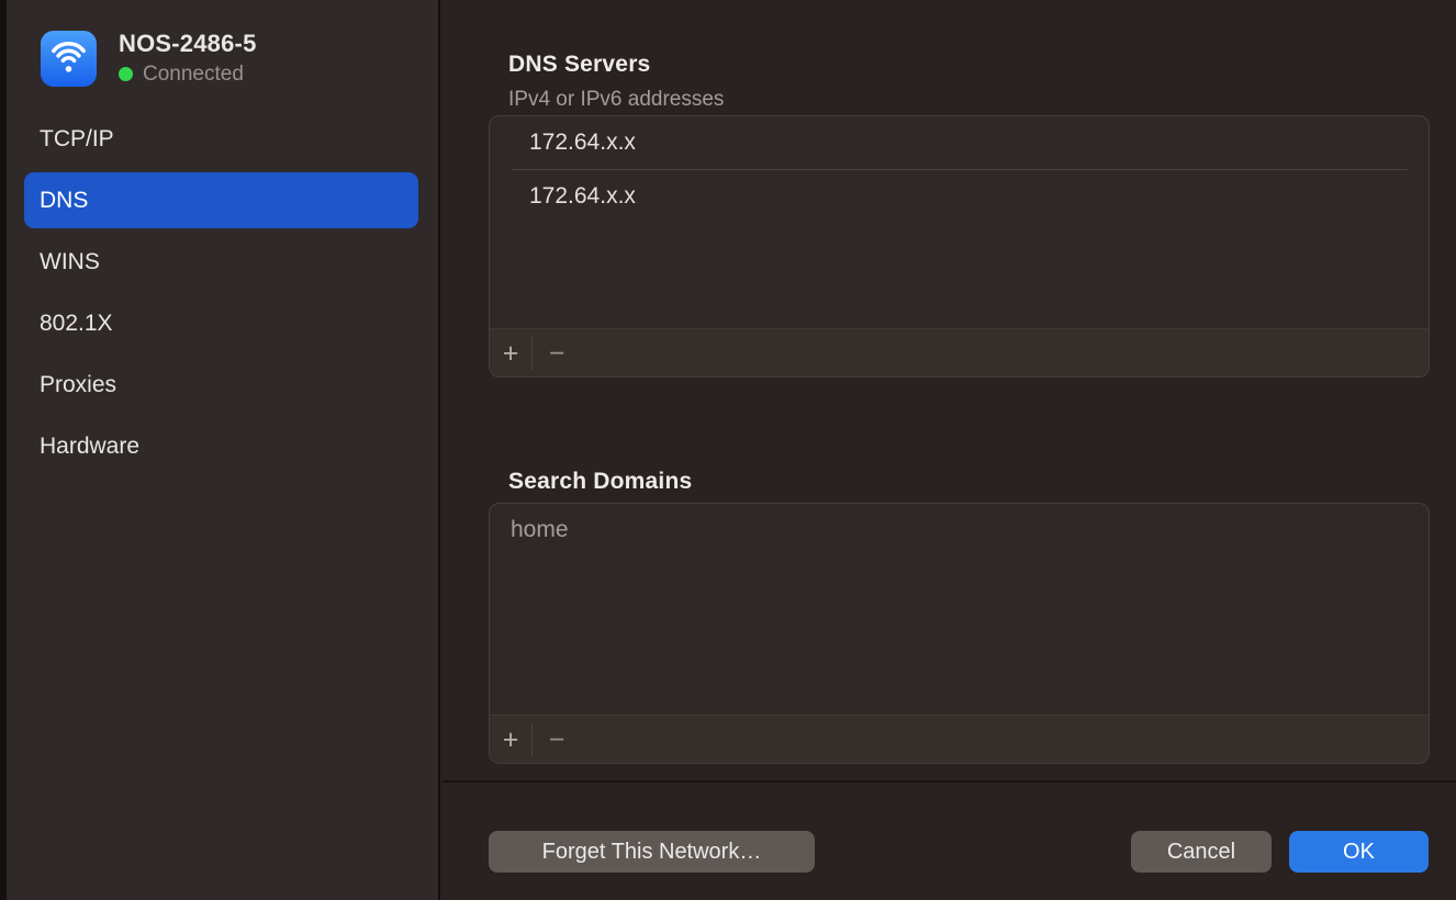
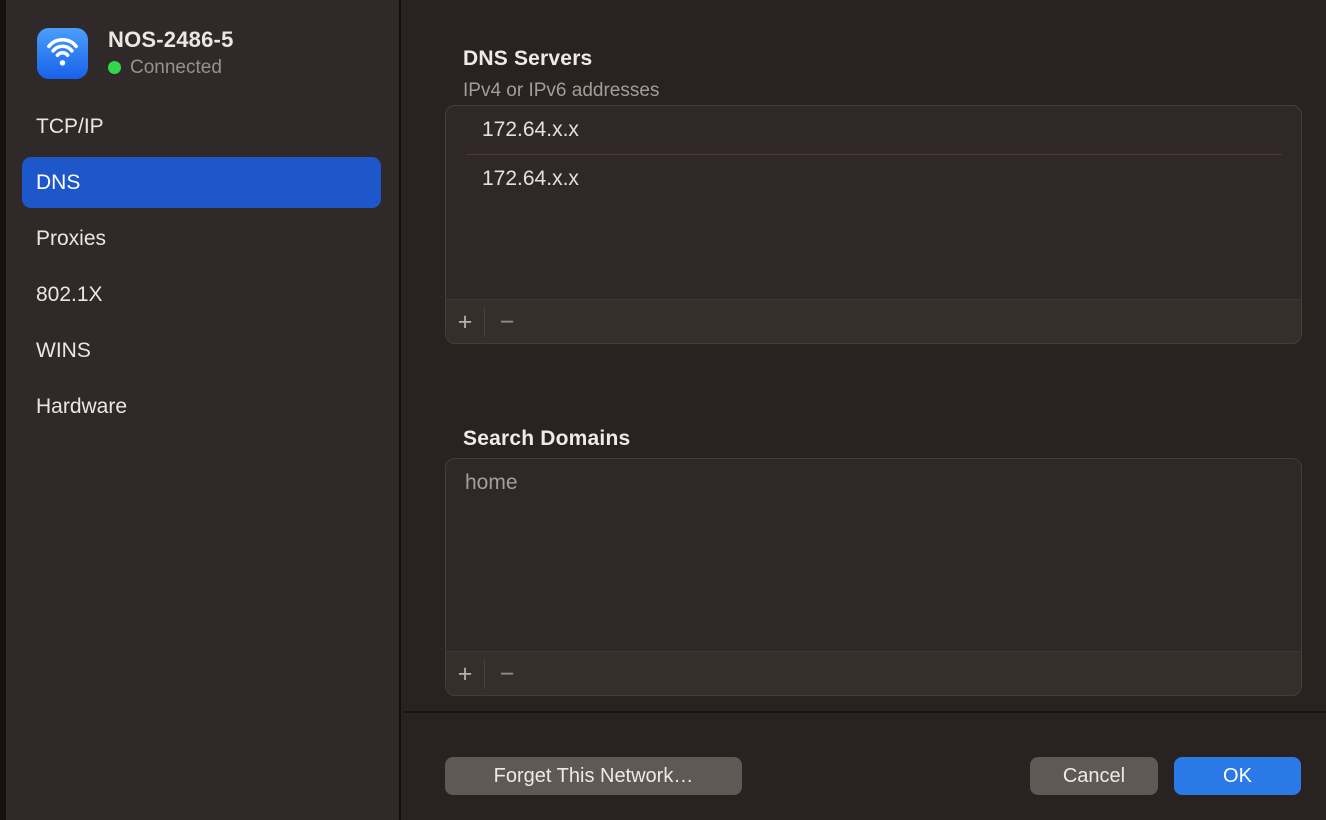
  NOS-2486-5
  Connected
  TCP/IP
  DNS
- WINS
+ Proxies
  802.1X
- Proxies
+ WINS
  Hardware
  DNS Servers
  IPv4 or IPv6 addresses
  172.64.x.x
  172.64.x.x
  +
  −
  Search Domains
  home
  +
  −
  Forget This Network…
  Cancel
  OK
